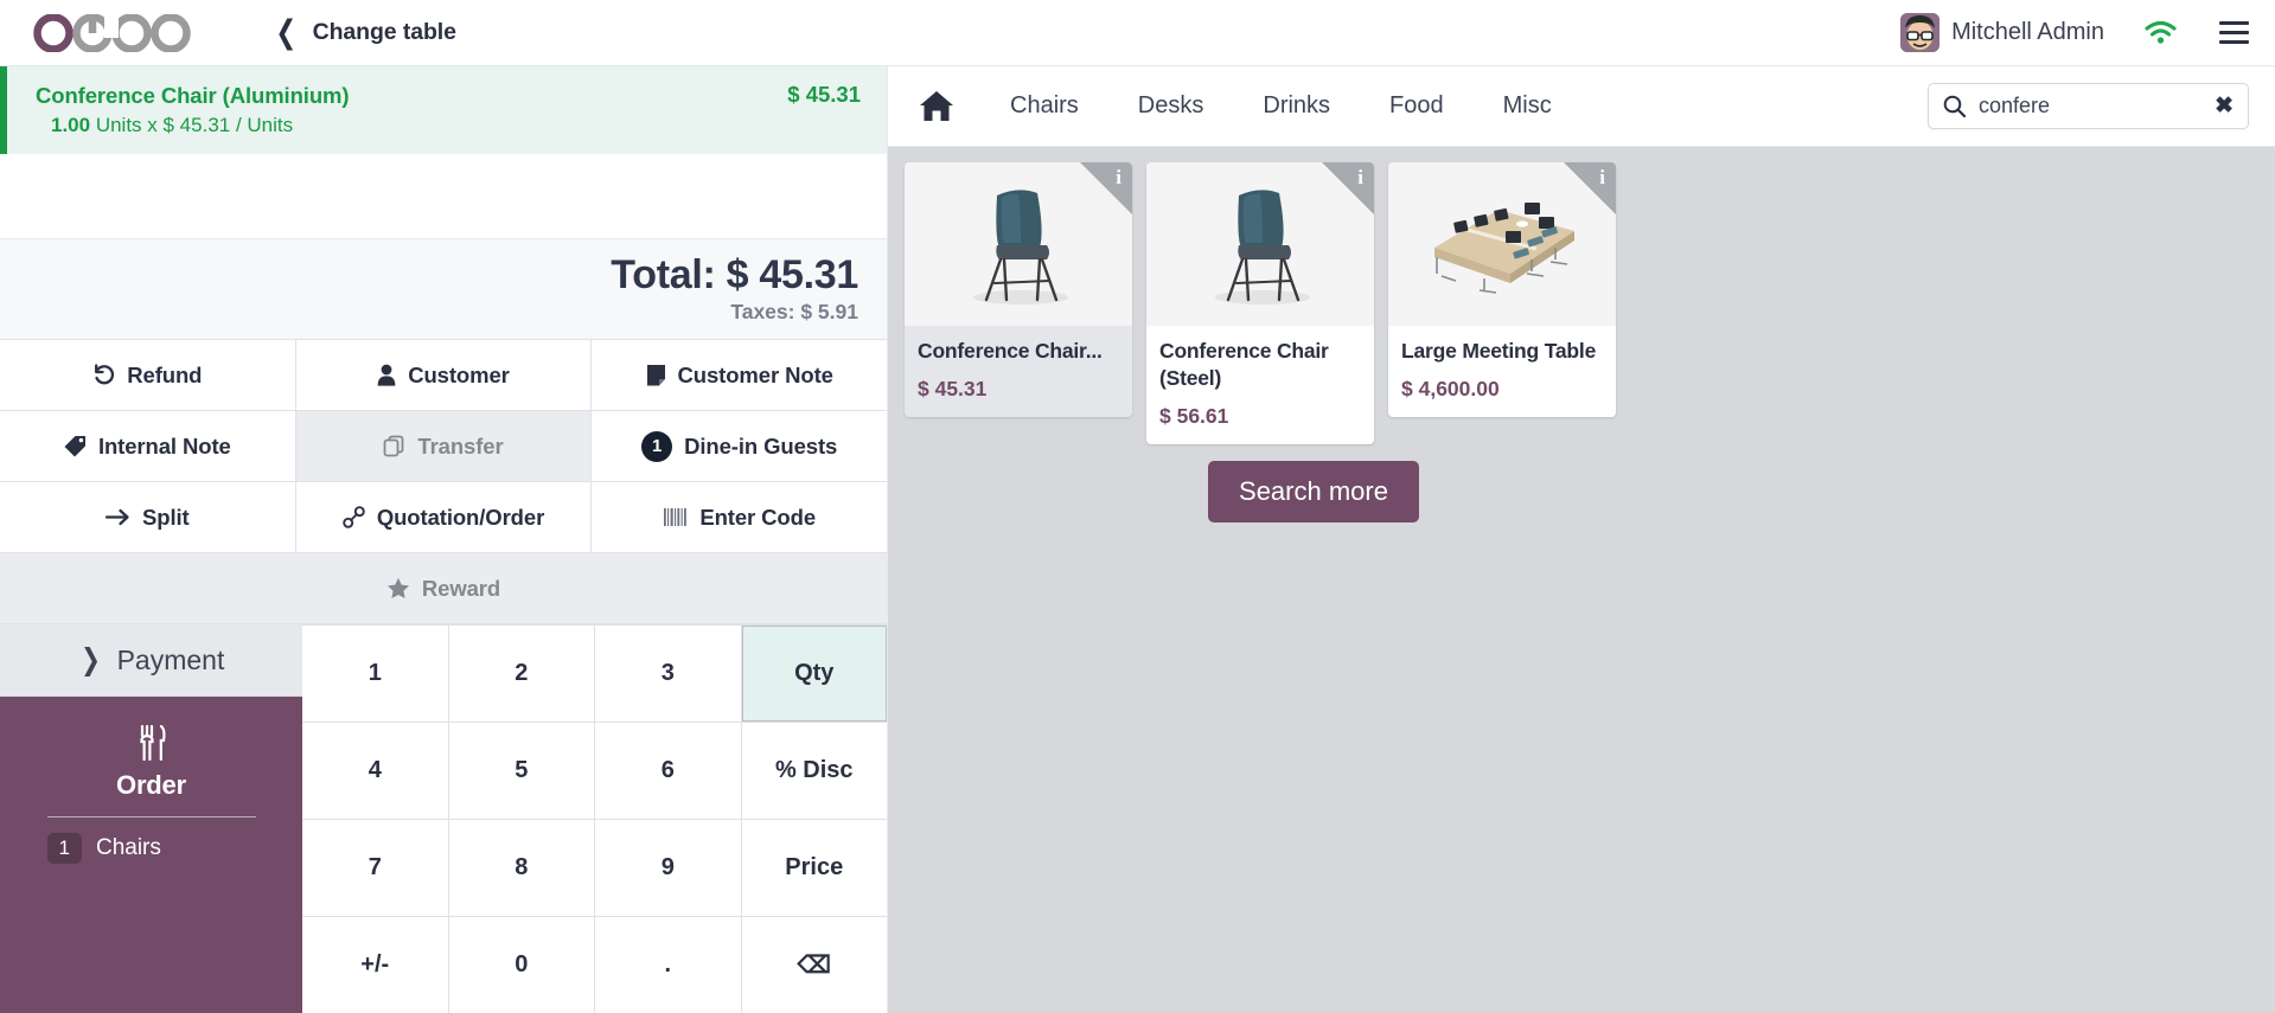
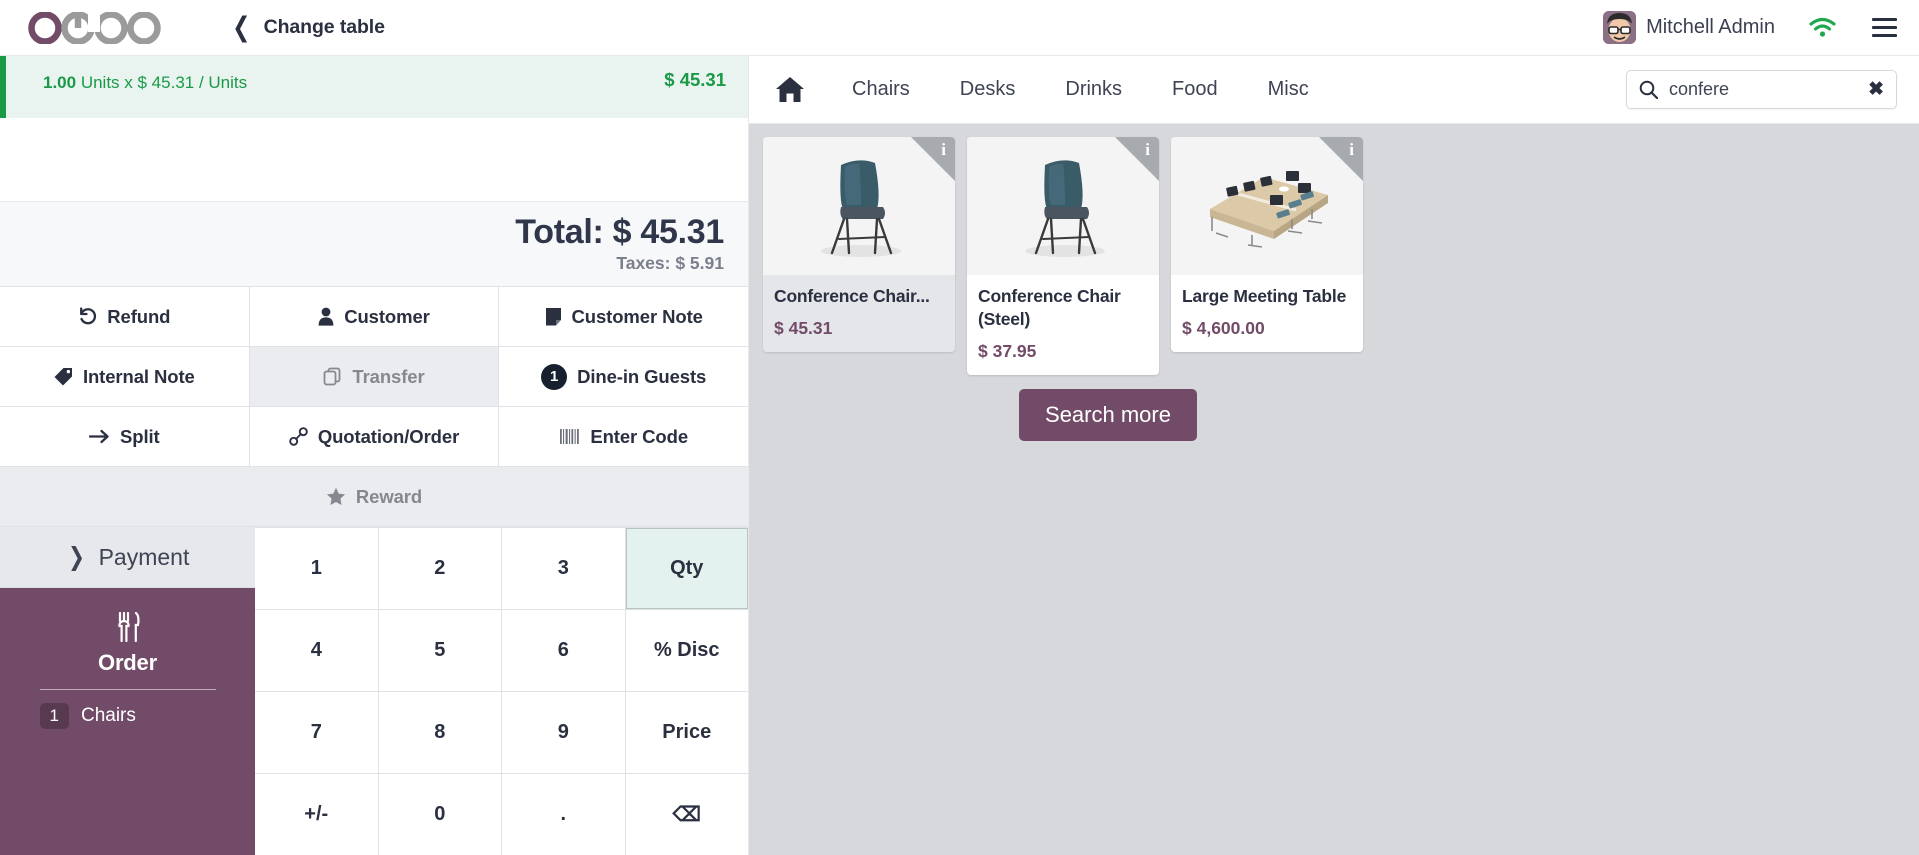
  ❮
  Change table
  Mitchell Admin
- Conference Chair (Aluminium)
  1.00 Units x $ 45.31 / Units
  $ 45.31
  Total: $ 45.31
  Taxes: $ 5.91
  Refund
  Customer
  Customer Note
  Internal Note
  Transfer
  1
  Dine-in Guests
  Split
  Quotation/Order
  Enter Code
  Reward
  ❯
  Payment
  Order
  1
  Chairs
  1
  2
  3
  Qty
  4
  5
  6
  % Disc
  7
  8
  9
  Price
  +/-
  0
  .
  ⌫
  Chairs
  Desks
  Drinks
  Food
  Misc
  confere
  ✖
  i
  Conference Chair...
  $ 45.31
  i
  Conference Chair (Steel)
- $ 56.61
+ $ 37.95
  i
  Large Meeting Table
  $ 4,600.00
  Search more
